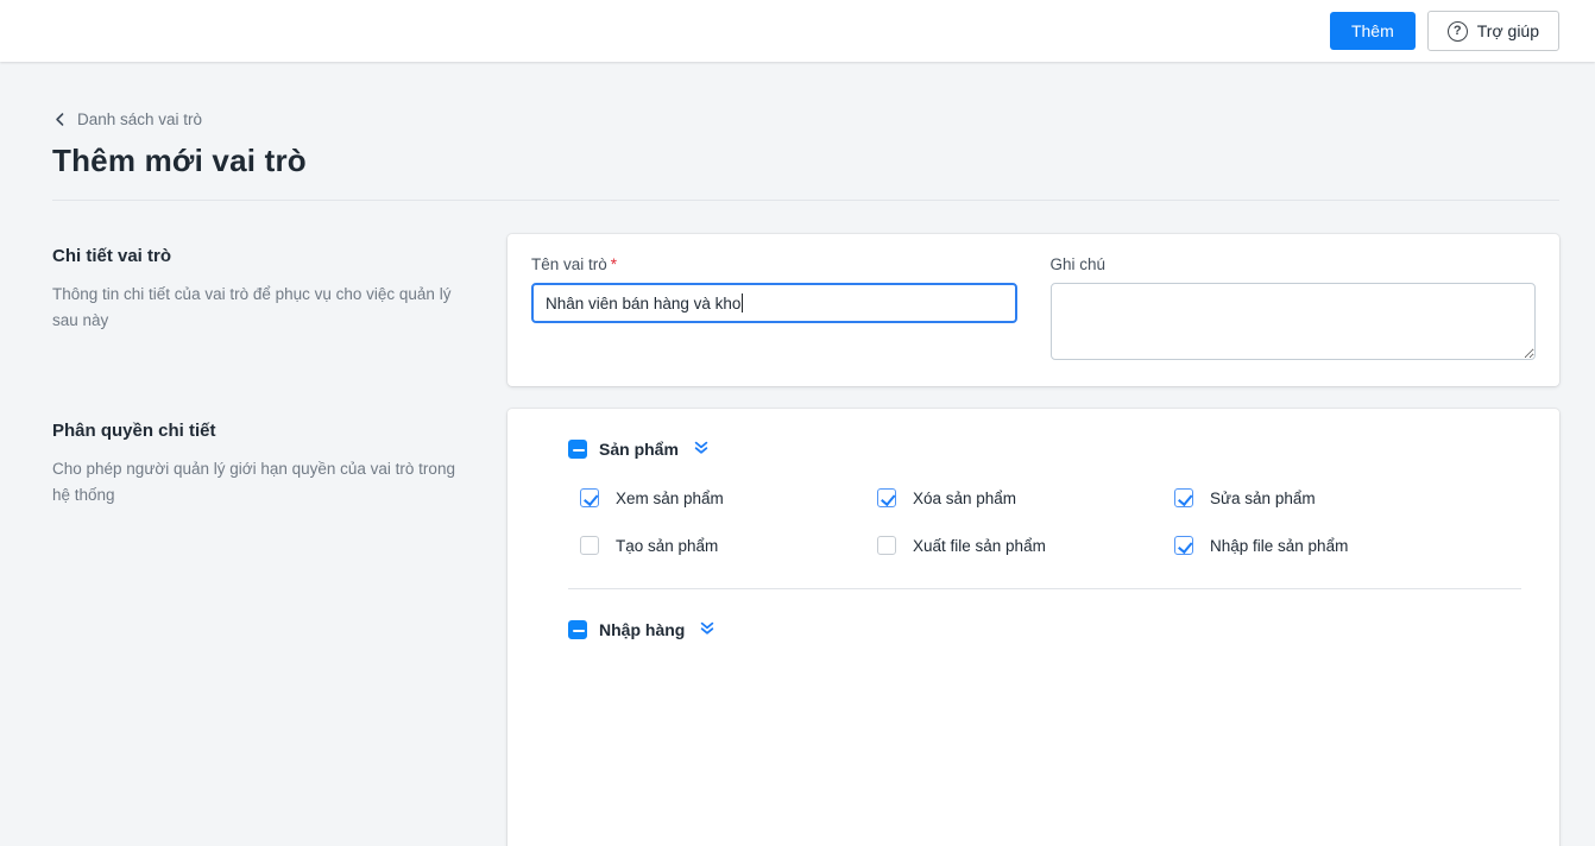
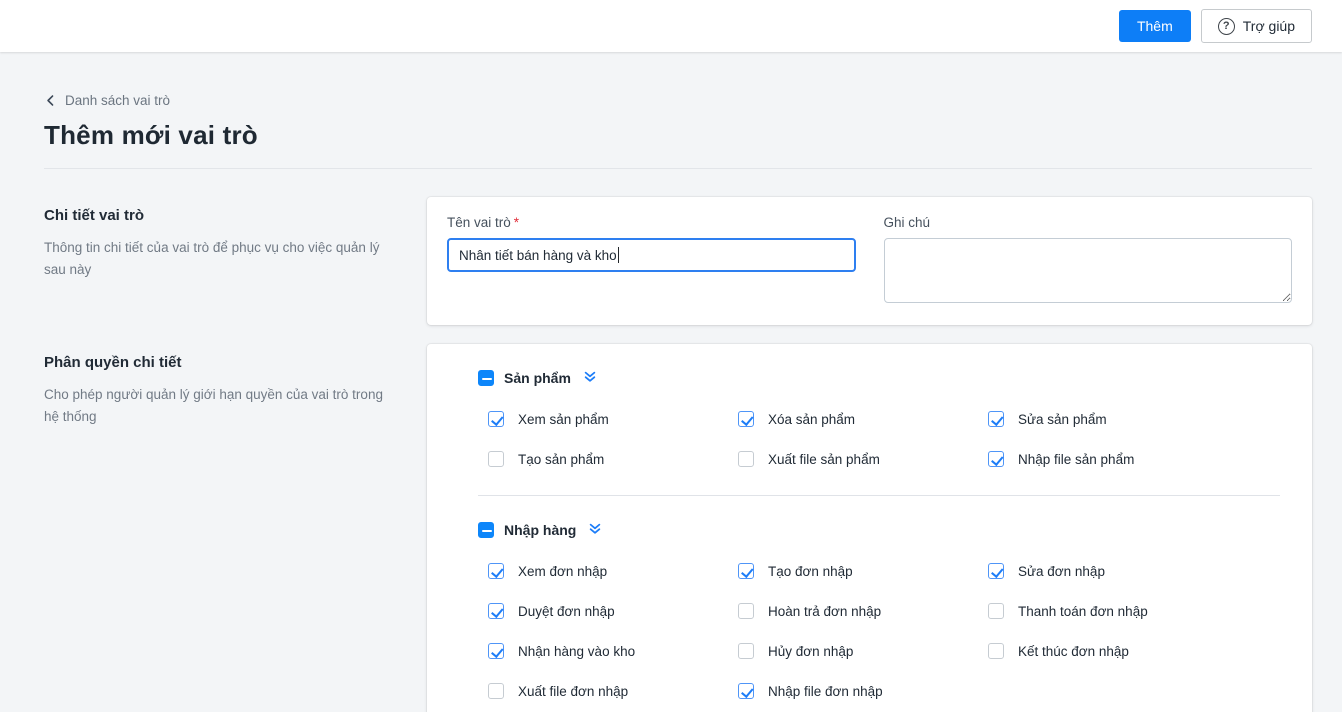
  Thêm
  ?
  Trợ giúp
  Danh sách vai trò
  Thêm mới vai trò
  Chi tiết vai trò
  Thông tin chi tiết của vai trò để phục vụ cho việc quản lý sau này
  Tên vai trò *
- Nhân viên bán hàng và kho
+ Nhân tiết bán hàng và kho
  Ghi chú
  Phân quyền chi tiết
  Cho phép người quản lý giới hạn quyền của vai trò trong hệ thống
  Sản phẩm
  Xem sản phẩm
  Xóa sản phẩm
  Sửa sản phẩm
  Tạo sản phẩm
  Xuất file sản phẩm
  Nhập file sản phẩm
  Nhập hàng
+ Xem đơn nhập
+ Tạo đơn nhập
+ Sửa đơn nhập
+ Duyệt đơn nhập
+ Hoàn trả đơn nhập
+ Thanh toán đơn nhập
+ Nhận hàng vào kho
+ Hủy đơn nhập
+ Kết thúc đơn nhập
+ Xuất file đơn nhập
+ Nhập file đơn nhập
